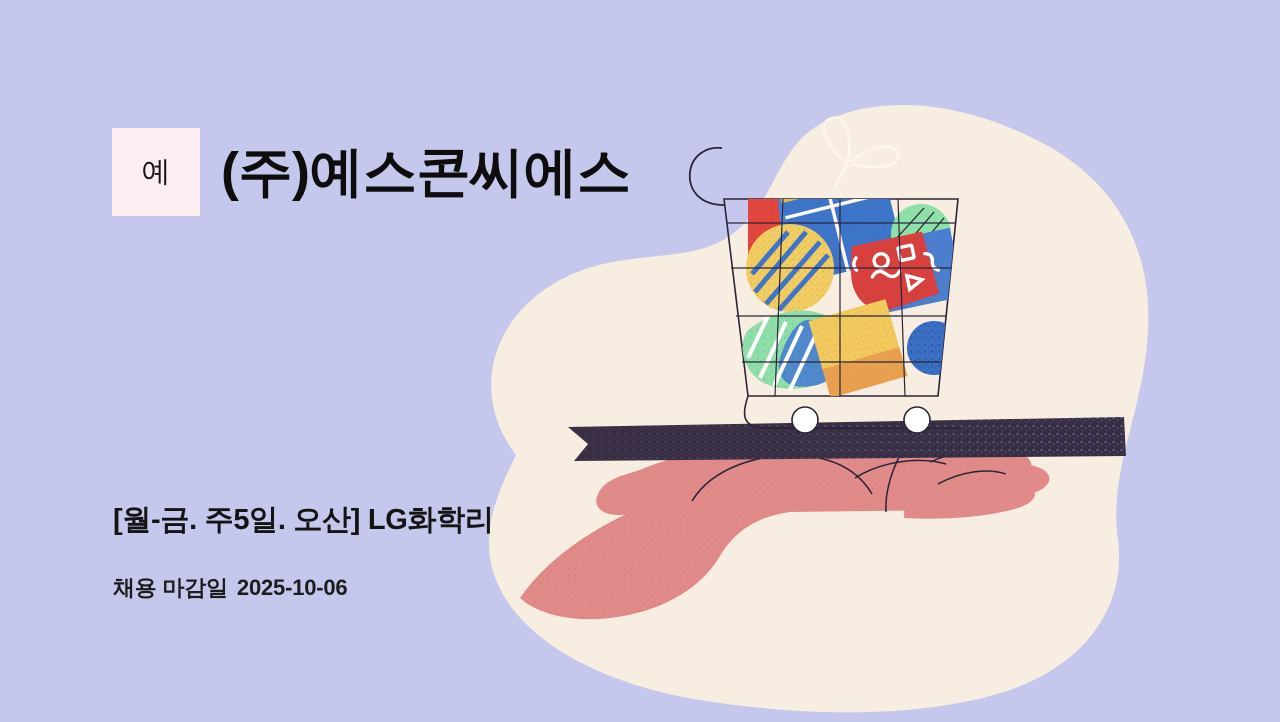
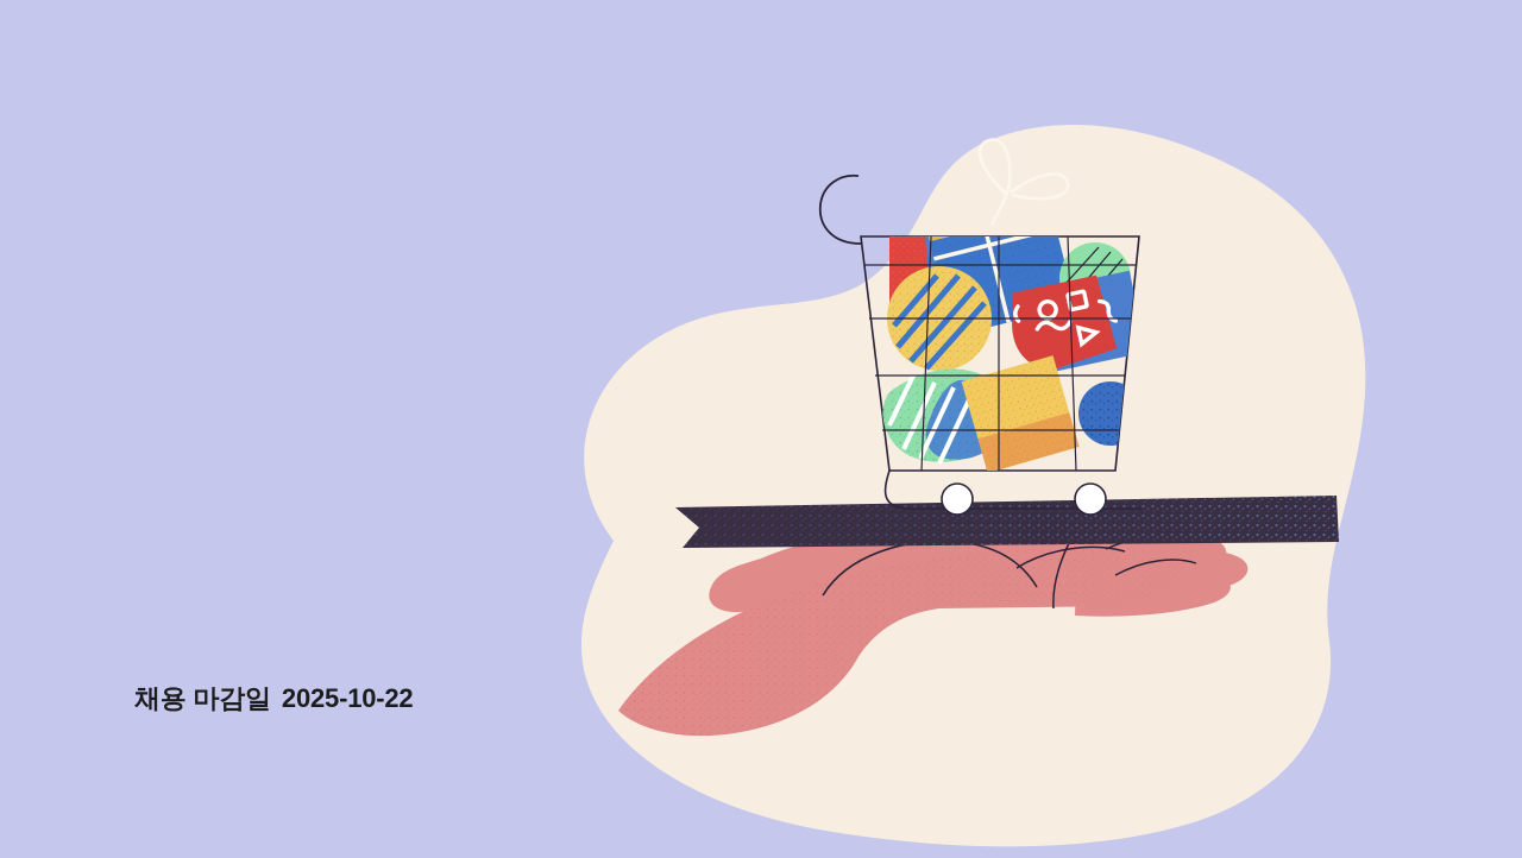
- 예
- (주)예스콘씨에스
- [월-금. 주5일. 오산] LG화학리
- 채용 마감일 2025-10-06
+ 채용 마감일 2025-10-22
